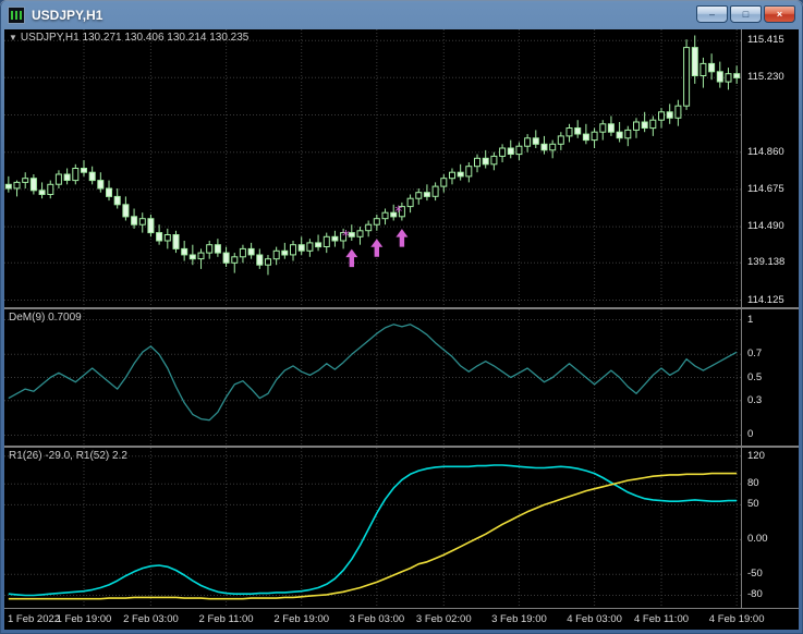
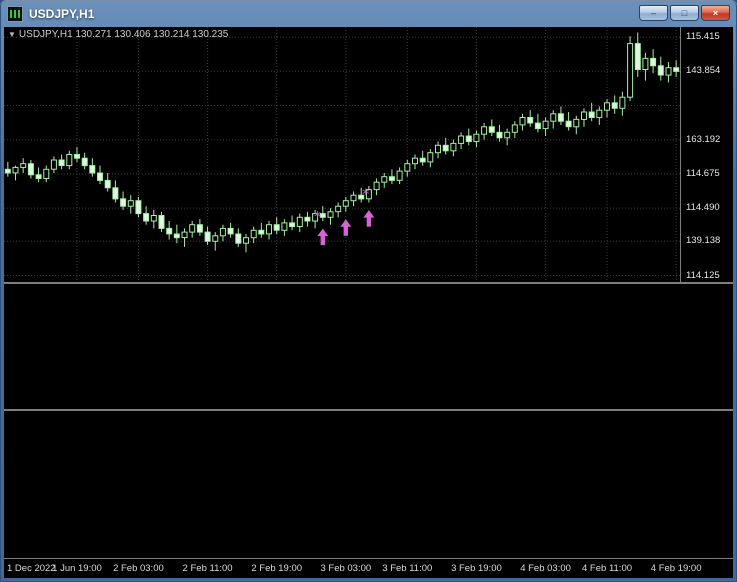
  USDJPY,H1
  –
  □
  ×
  ▼ USDJPY,H1 130.271 130.406 130.214 130.235
  *
  *
  115.415
- 115.230
+ 143.854
- 114.860
+ 163.192
  114.675
  114.490
  139.138
  114.125
- DeM(9) 0.7009
- 1
- 0.7
- 0.5
- 0.3
- 0
- R1(26) -29.0, R1(52) 2.2
- 120
- 80
- 50
- 0.00
- -50
- -80
- 1 Feb 2022
+ 1 Dec 2022
- 1 Feb 19:00
+ 1 Jun 19:00
  2 Feb 03:00
  2 Feb 11:00
  2 Feb 19:00
  3 Feb 03:00
- 3 Feb 02:00
+ 3 Feb 11:00
  3 Feb 19:00
  4 Feb 03:00
  4 Feb 11:00
  4 Feb 19:00
